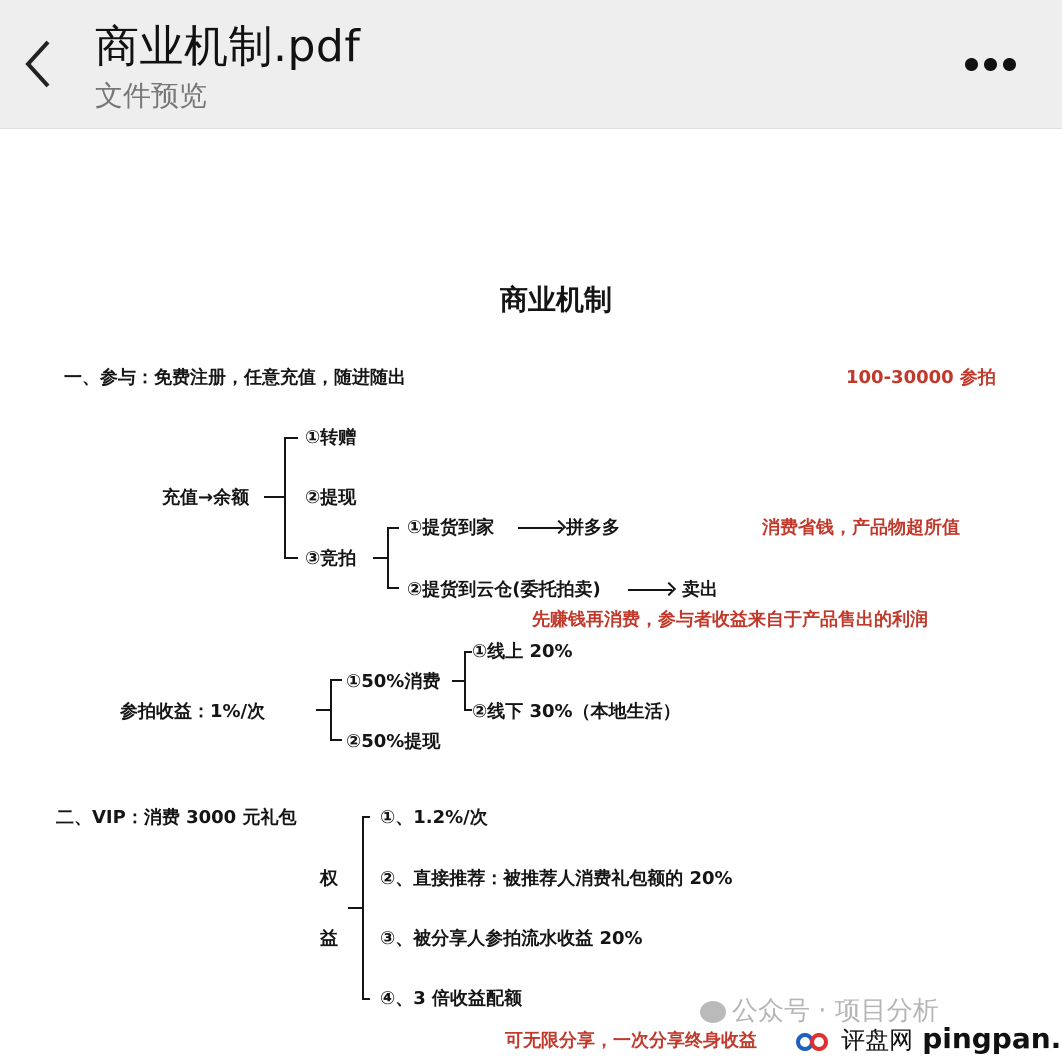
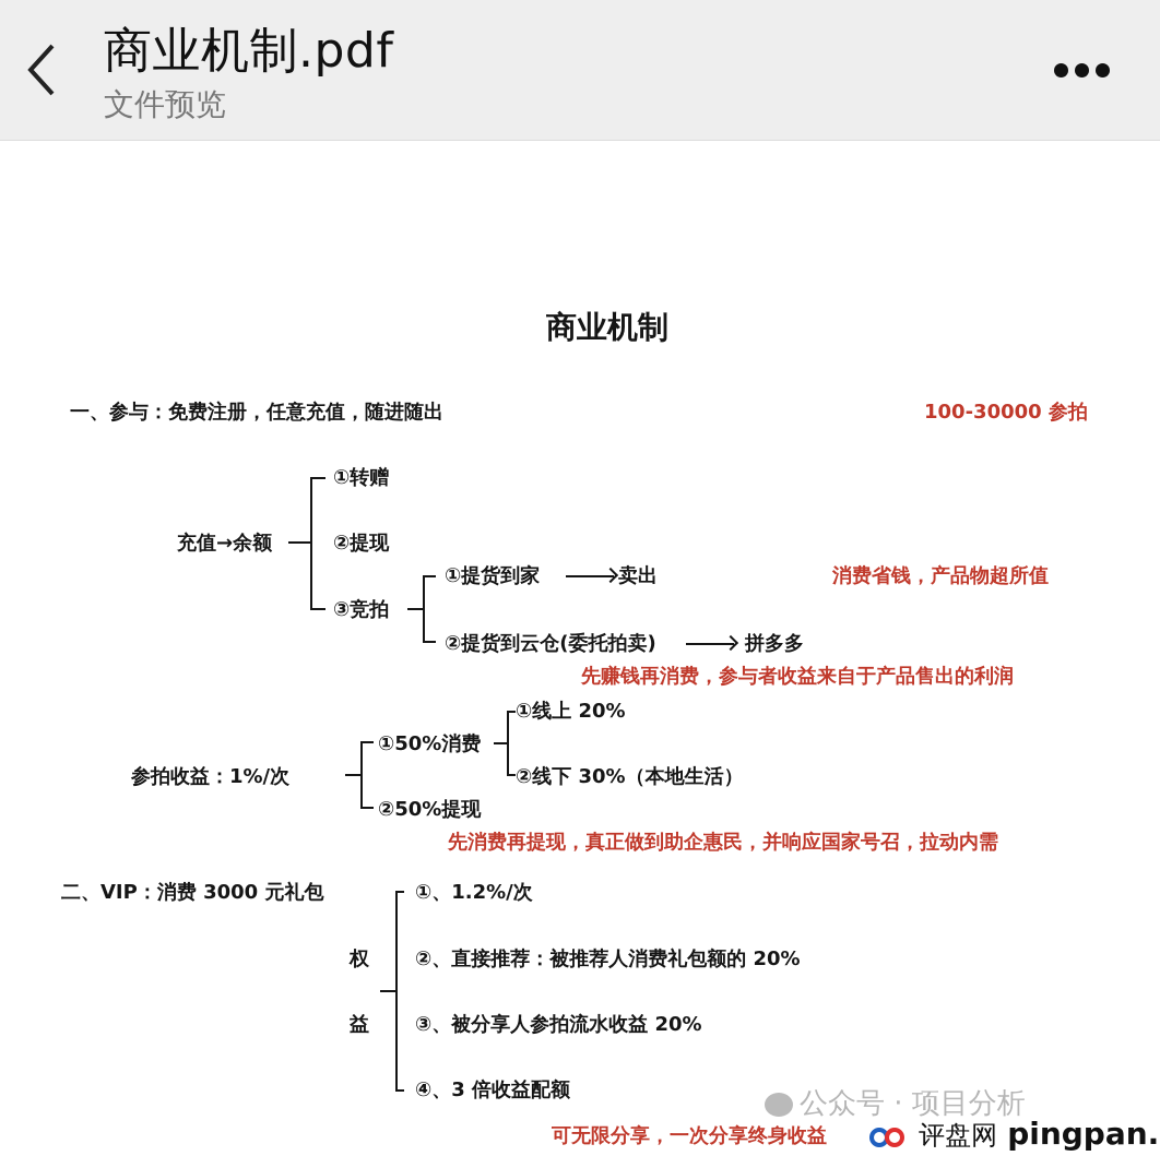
  商业机制.pdf
  文件预览
  商业机制
  一、参与：免费注册，任意充值，随进随出
  100-30000 参拍
  充值→余额
  ①转赠
  ②提现
  ③竞拍
  ①提货到家
- 拼多多
+ 卖出
  消费省钱，产品物超所值
  ②提货到云仓(委托拍卖)
- 卖出
+ 拼多多
  先赚钱再消费，参与者收益来自于产品售出的利润
  参拍收益：1%/次
  ①50%消费
  ②50%提现
  ①线上 20%
  ②线下 30%（本地生活）
+ 先消费再提现，真正做到助企惠民，并响应国家号召，拉动内需
  二、VIP：消费 3000 元礼包
  权
  益
  ①、1.2%/次
  ②、直接推荐：被推荐人消费礼包额的 20%
  ③、被分享人参拍流水收益 20%
  ④、3 倍收益配额
  可无限分享，一次分享终身收益
  公众号 · 项目分析
  评盘网 pingpan.
